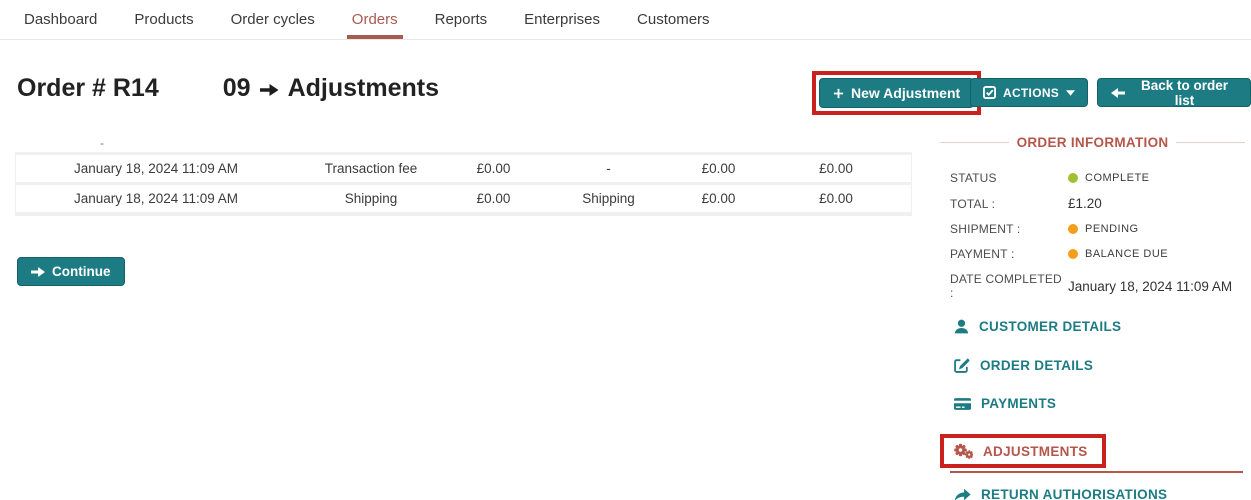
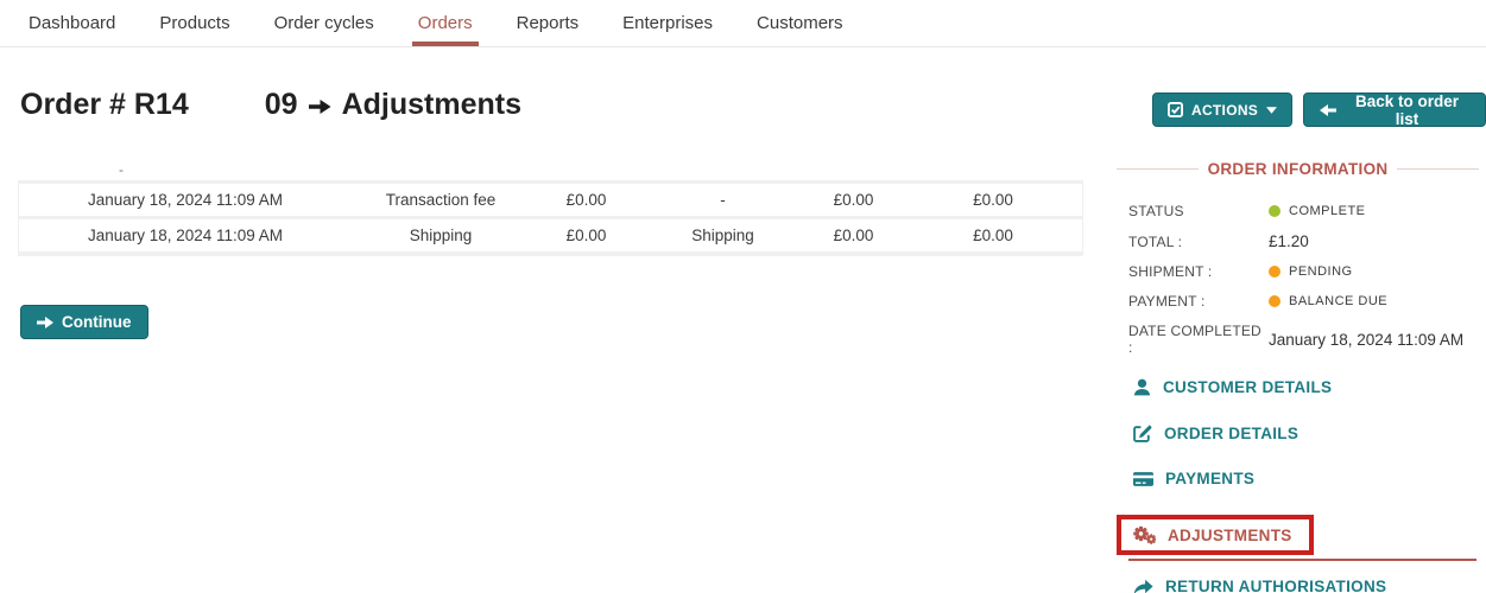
  Dashboard
  Products
  Order cycles
  Orders
  Reports
  Enterprises
  Customers
  Order # R14
  09
  Adjustments
- New Adjustment
  ACTIONS
  Back to order list
  -
  January 18, 2024 11:09 AM
  Transaction fee
  £0.00
  -
  £0.00
  £0.00
  January 18, 2024 11:09 AM
  Shipping
  £0.00
  Shipping
  £0.00
  £0.00
  Continue
  ORDER INFORMATION
  STATUS
  COMPLETE
  TOTAL :
  £1.20
  SHIPMENT :
  PENDING
  PAYMENT :
  BALANCE DUE
  DATE COMPLETED :
  January 18, 2024 11:09 AM
  CUSTOMER DETAILS
  ORDER DETAILS
  PAYMENTS
  ADJUSTMENTS
  RETURN AUTHORISATIONS
